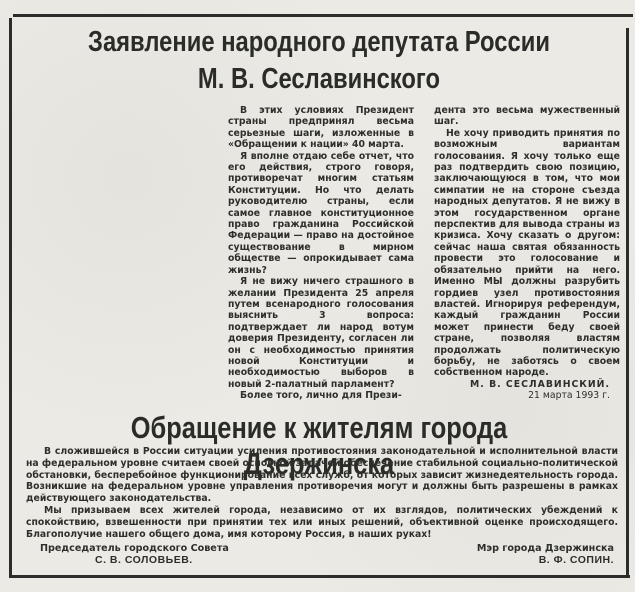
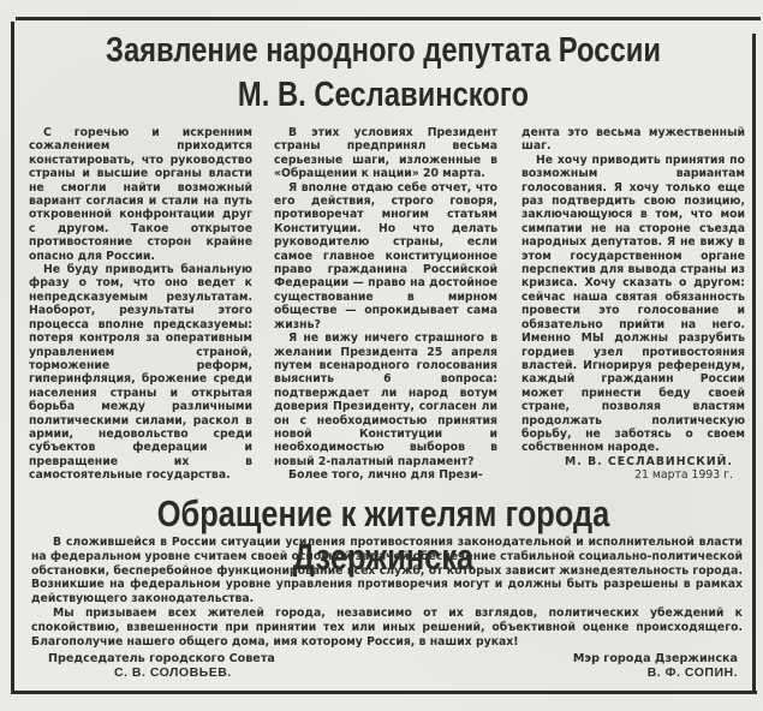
  Заявление народного депутата России
  М. В. Сеславинского
+ С горечью и искренним сожалением приходится констатировать, что руководство страны и высшие органы власти не смогли найти возможный вариант согласия и стали на путь откровенной конфронтации друг с другом. Такое открытое противостояние сторон крайне опасно для России.
+ Не буду приводить банальную фразу о том, что оно ведет к непредсказуемым результатам. Наоборот, результаты этого процесса вполне предсказуемы: потеря контроля за оперативным управлением страной, торможение реформ, гиперинфляция, брожение среди населения страны и открытая борьба между различными политическими силами, раскол в армии, недовольство среди субъектов федерации и превращение их в самостоятельные государства.
- В этих условиях Президент страны предпринял весьма серьезные шаги, изложенные в «Обращении к нации» 40 марта.
+ В этих условиях Президент страны предпринял весьма серьезные шаги, изложенные в «Обращении к нации» 20 марта.
  Я вполне отдаю себе отчет, что его действия, строго говоря, противоречат многим статьям Конституции. Но что делать руководителю страны, если самое главное конституционное право гражданина Российской Федерации — право на достойное существование в мирном обществе — опрокидывает сама жизнь?
- Я не вижу ничего страшного в желании Президента 25 апреля путем всенародного голосования выяснить 3 вопроса: подтверждает ли народ вотум доверия Президенту, согласен ли он с необходимостью принятия новой Конституции и необходимостью выборов в новый 2-палатный парламент?
+ Я не вижу ничего страшного в желании Президента 25 апреля путем всенародного голосования выяснить 6 вопроса: подтверждает ли народ вотум доверия Президенту, согласен ли он с необходимостью принятия новой Конституции и необходимостью выборов в новый 2-палатный парламент?
  Более того, лично для Прези-
  дента это весьма мужественный шаг.
  Не хочу приводить принятия по возможным вариантам голосования. Я хочу только еще раз подтвердить свою позицию, заключающуюся в том, что мои симпатии не на стороне съезда народных депутатов. Я не вижу в этом государственном органе перспектив для вывода страны из кризиса. Хочу сказать о другом: сейчас наша святая обязанность провести это голосование и обязательно прийти на него. Именно МЫ должны разрубить гордиев узел противостояния властей. Игнорируя референдум, каждый гражданин России может принести беду своей стране, позволяя властям продолжать политическую борьбу, не заботясь о своем собственном народе.
  М. В. СЕСЛАВИНСКИЙ.
  21 марта 1993 г.
  Обращение к жителям города Дзержинска
  В сложившейся в России ситуации усиления противостояния законодательной и исполнительной власти на федеральном уровне считаем своей основной задачей обеспечение стабильной социально-политической обстановки, бесперебойное функционирование всех служб, от которых зависит жизнедеятельность города. Возникшие на федеральном уровне управления противоречия могут и должны быть разрешены в рамках действующего законодательства.
  Мы призываем всех жителей города, независимо от их взглядов, политических убеждений к спокойствию, взвешенности при принятии тех или иных решений, объективной оценке происходящего. Благополучие нашего общего дома, имя которому Россия, в наших руках!
  Председатель городского Совета
  С. В. СОЛОВЬЕВ.
  Мэр города Дзержинска
  В. Ф. СОПИН.
